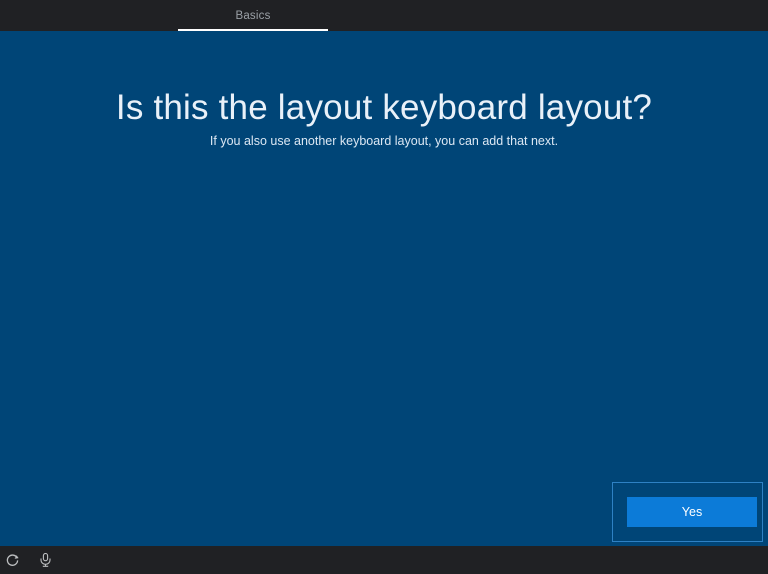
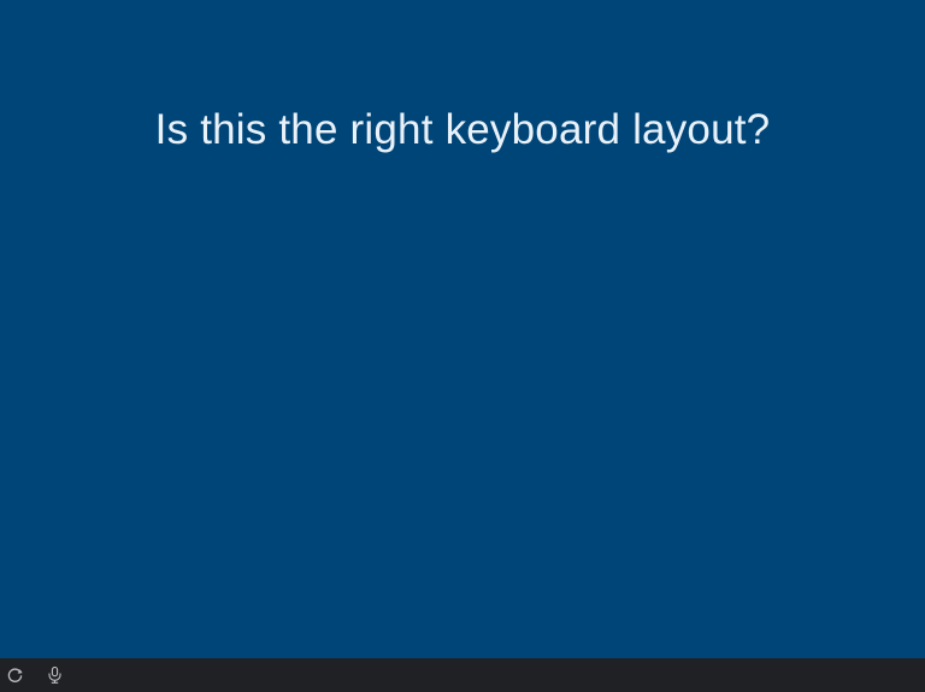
- Basics
- Is this the layout keyboard layout?
+ Is this the right keyboard layout?
- If you also use another keyboard layout, you can add that next.
- Yes
